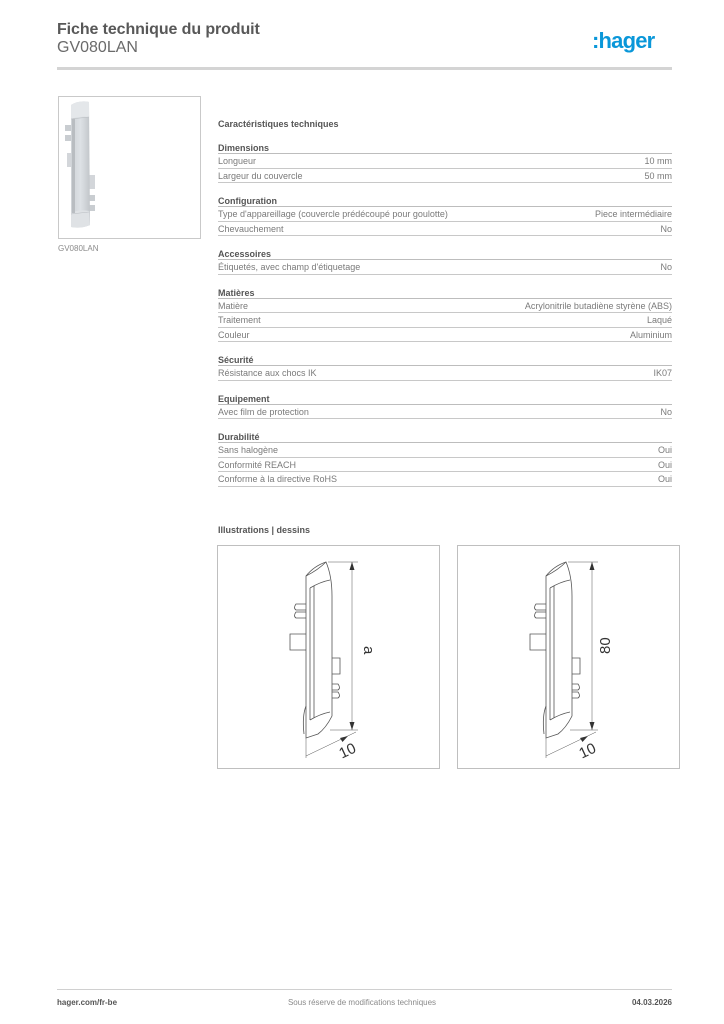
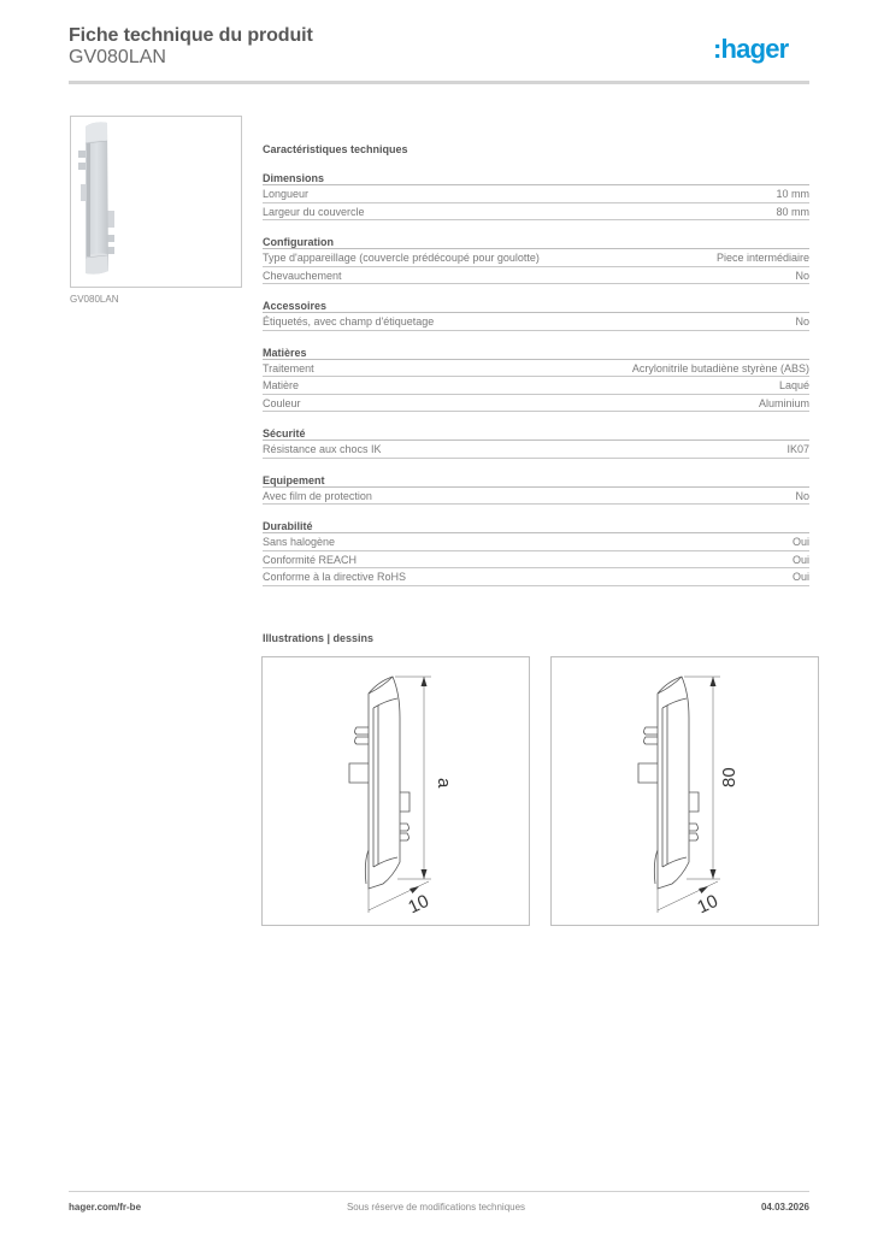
  Fiche technique du produit
  GV080LAN
  :hager
  GV080LAN
  Caractéristiques techniques
  Dimensions
  Longueur
  10 mm
  Largeur du couvercle
- 50 mm
+ 80 mm
  Configuration
  Type d'appareillage (couvercle prédécoupé pour goulotte)
  Piece intermédiaire
  Chevauchement
  No
  Accessoires
  Étiquetés, avec champ d'étiquetage
  No
  Matières
- Matière
+ Traitement
  Acrylonitrile butadiène styrène (ABS)
- Traitement
+ Matière
  Laqué
  Couleur
  Aluminium
  Sécurité
  Résistance aux chocs IK
  IK07
  Equipement
  Avec film de protection
  No
  Durabilité
  Sans halogène
  Oui
  Conformité REACH
  Oui
  Conforme à la directive RoHS
  Oui
  Illustrations | dessins
  hager.com/fr-be
  Sous réserve de modifications techniques
  04.03.2026
